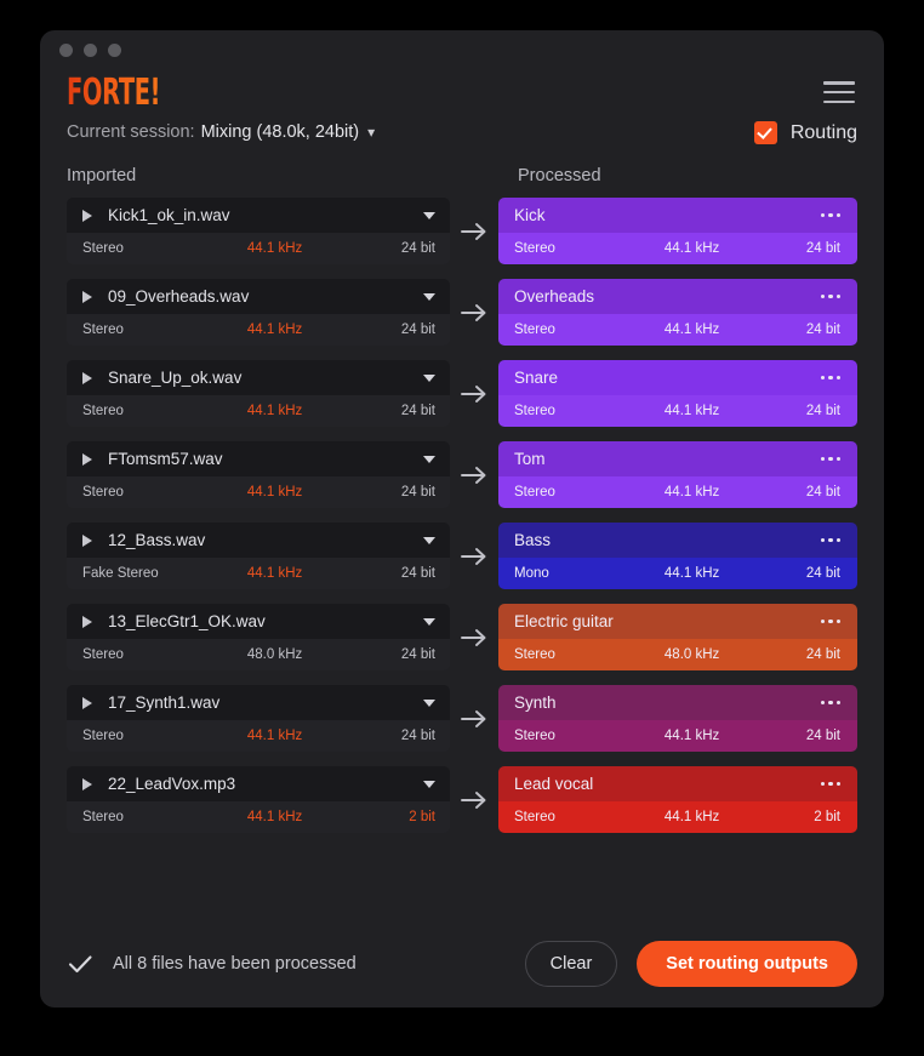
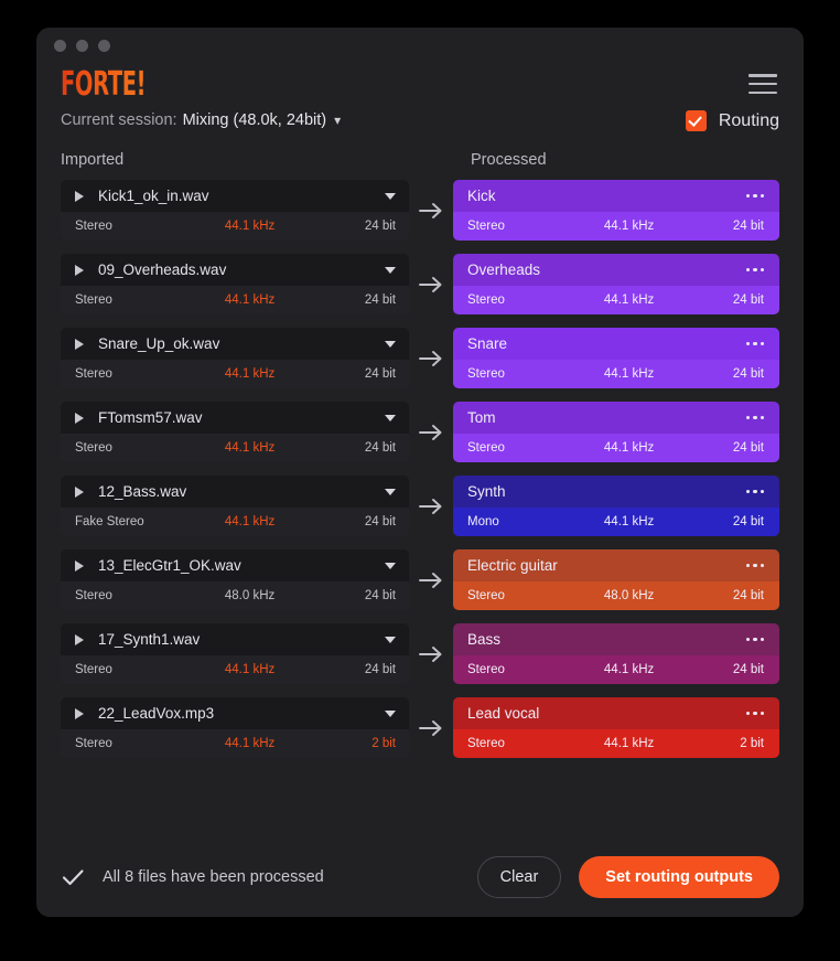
  FORTE!
  Current session:
  Mixing (48.0k, 24bit)
  ▾
  Routing
  Imported
  Processed
  Kick1_ok_in.wav
  Stereo
  44.1 kHz
  24 bit
  Kick
  Stereo
  44.1 kHz
  24 bit
  09_Overheads.wav
  Stereo
  44.1 kHz
  24 bit
  Overheads
  Stereo
  44.1 kHz
  24 bit
  Snare_Up_ok.wav
  Stereo
  44.1 kHz
  24 bit
  Snare
  Stereo
  44.1 kHz
  24 bit
  FTomsm57.wav
  Stereo
  44.1 kHz
  24 bit
  Tom
  Stereo
  44.1 kHz
  24 bit
  12_Bass.wav
  Fake Stereo
  44.1 kHz
  24 bit
- Bass
+ Synth
  Mono
  44.1 kHz
  24 bit
  13_ElecGtr1_OK.wav
  Stereo
  48.0 kHz
  24 bit
  Electric guitar
  Stereo
  48.0 kHz
  24 bit
  17_Synth1.wav
  Stereo
  44.1 kHz
  24 bit
- Synth
+ Bass
  Stereo
  44.1 kHz
  24 bit
  22_LeadVox.mp3
  Stereo
  44.1 kHz
  2 bit
  Lead vocal
  Stereo
  44.1 kHz
  2 bit
  All 8 files have been processed
  Clear
  Set routing outputs
